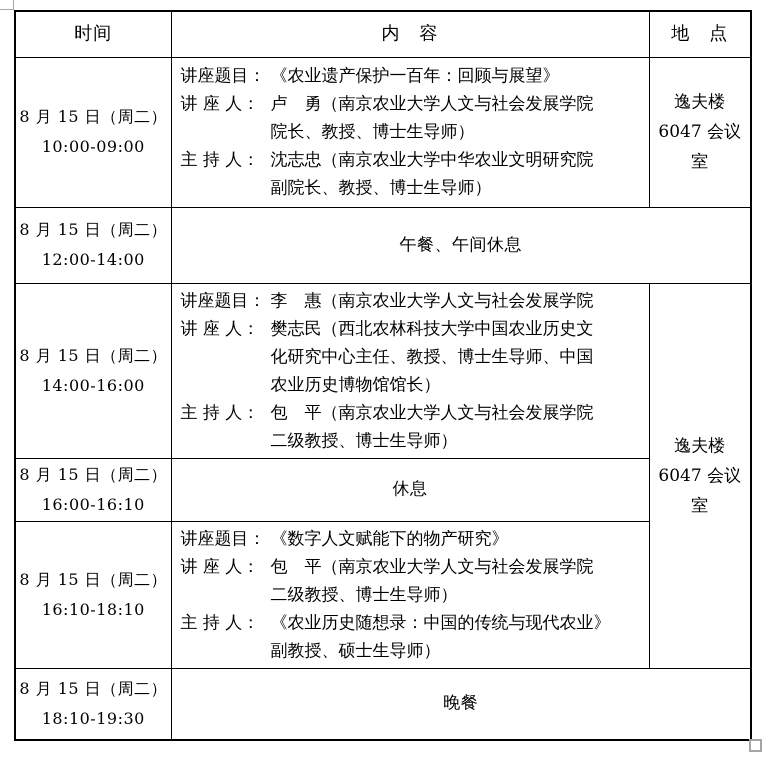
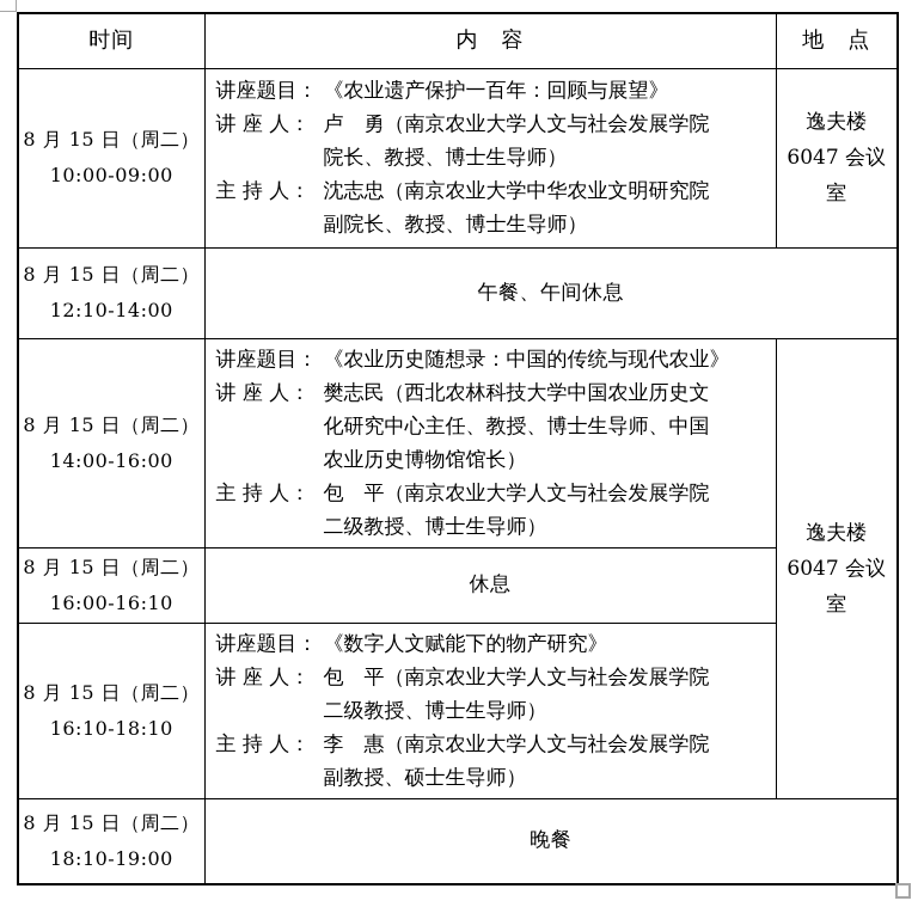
  时间	内 容	地 点
  8 月 15 日（周二） 10:00-09:00	讲座题目： 《农业遗产保护一百年：回顾与展望》 讲 座 人： 卢 勇（南京农业大学人文与社会发展学院 院长、教授、博士生导师） 主 持 人： 沈志忠（南京农业大学中华农业文明研究院 副院长、教授、博士生导师）	逸夫楼 6047 会议 室
- 8 月 15 日（周二） 12:00-14:00	午餐、午间休息
+ 8 月 15 日（周二） 12:10-14:00	午餐、午间休息
- 8 月 15 日（周二） 14:00-16:00	讲座题目： 李 惠（南京农业大学人文与社会发展学院 讲 座 人： 樊志民（西北农林科技大学中国农业历史文 化研究中心主任、教授、博士生导师、中国 农业历史博物馆馆长） 主 持 人： 包 平（南京农业大学人文与社会发展学院 二级教授、博士生导师）	逸夫楼 6047 会议 室
+ 8 月 15 日（周二） 14:00-16:00	讲座题目： 《农业历史随想录：中国的传统与现代农业》 讲 座 人： 樊志民（西北农林科技大学中国农业历史文 化研究中心主任、教授、博士生导师、中国 农业历史博物馆馆长） 主 持 人： 包 平（南京农业大学人文与社会发展学院 二级教授、博士生导师）	逸夫楼 6047 会议 室
  8 月 15 日（周二） 16:00-16:10	休息
- 8 月 15 日（周二） 16:10-18:10	讲座题目： 《数字人文赋能下的物产研究》 讲 座 人： 包 平（南京农业大学人文与社会发展学院 二级教授、博士生导师） 主 持 人： 《农业历史随想录：中国的传统与现代农业》 副教授、硕士生导师）
+ 8 月 15 日（周二） 16:10-18:10	讲座题目： 《数字人文赋能下的物产研究》 讲 座 人： 包 平（南京农业大学人文与社会发展学院 二级教授、博士生导师） 主 持 人： 李 惠（南京农业大学人文与社会发展学院 副教授、硕士生导师）
- 8 月 15 日（周二） 18:10-19:30	晚餐
+ 8 月 15 日（周二） 18:10-19:00	晚餐
